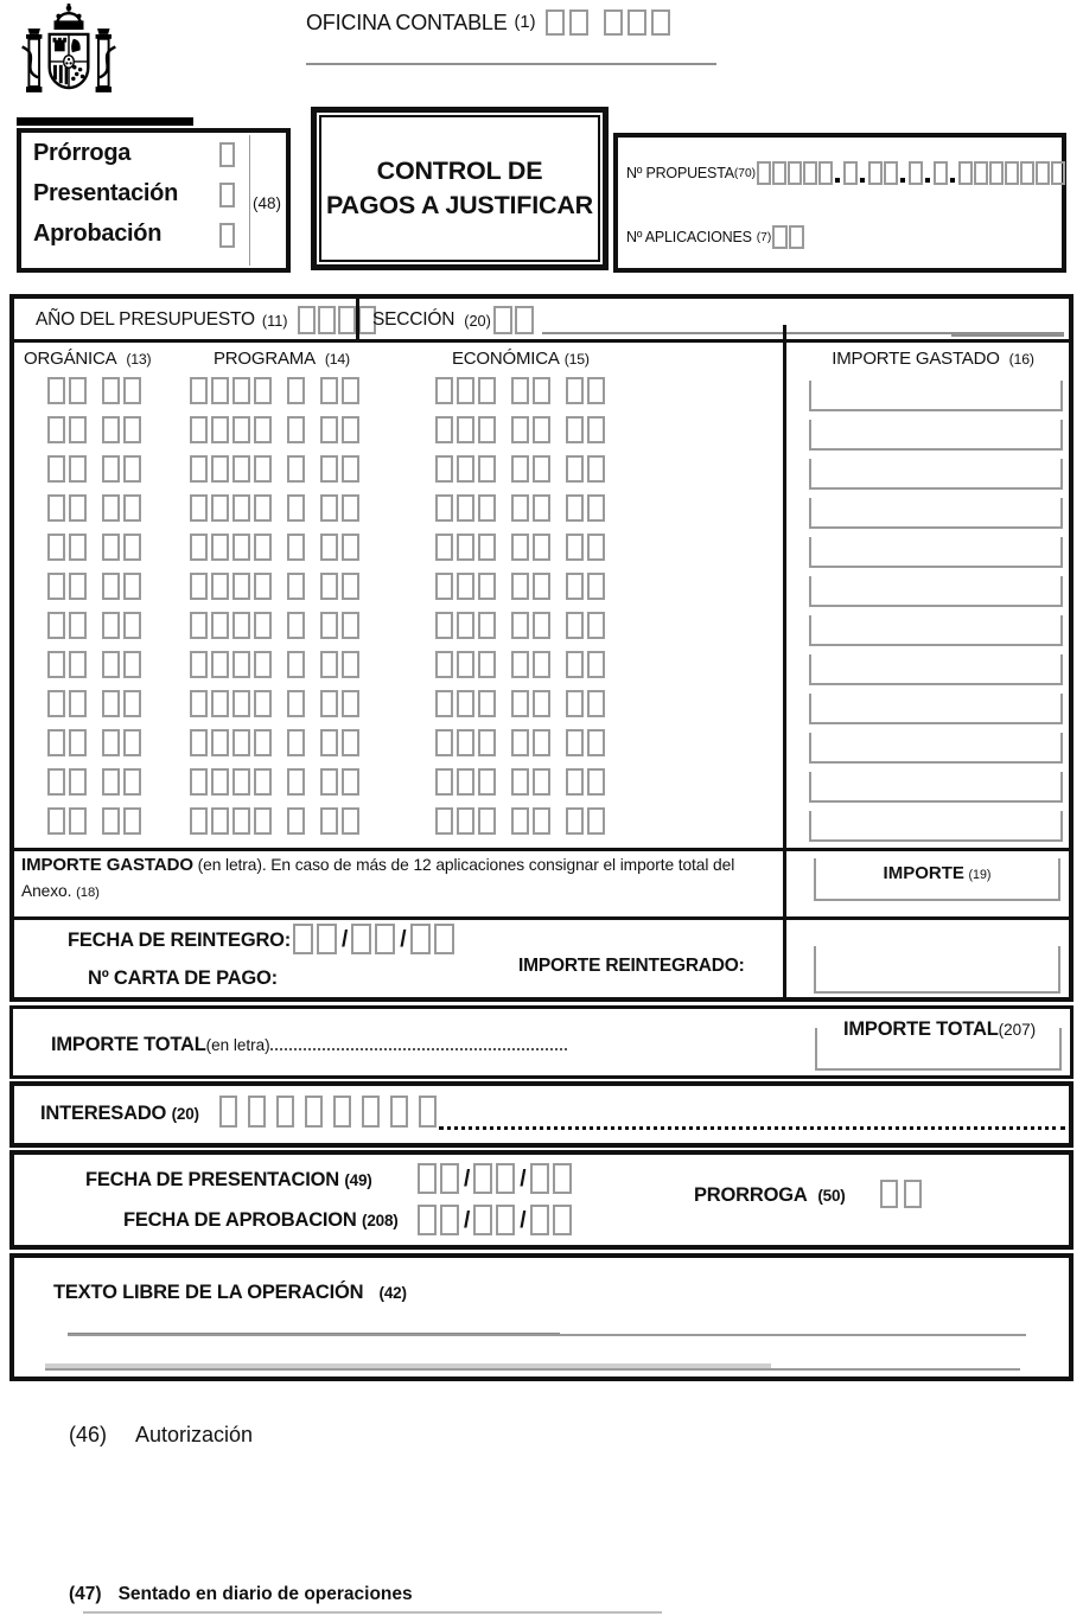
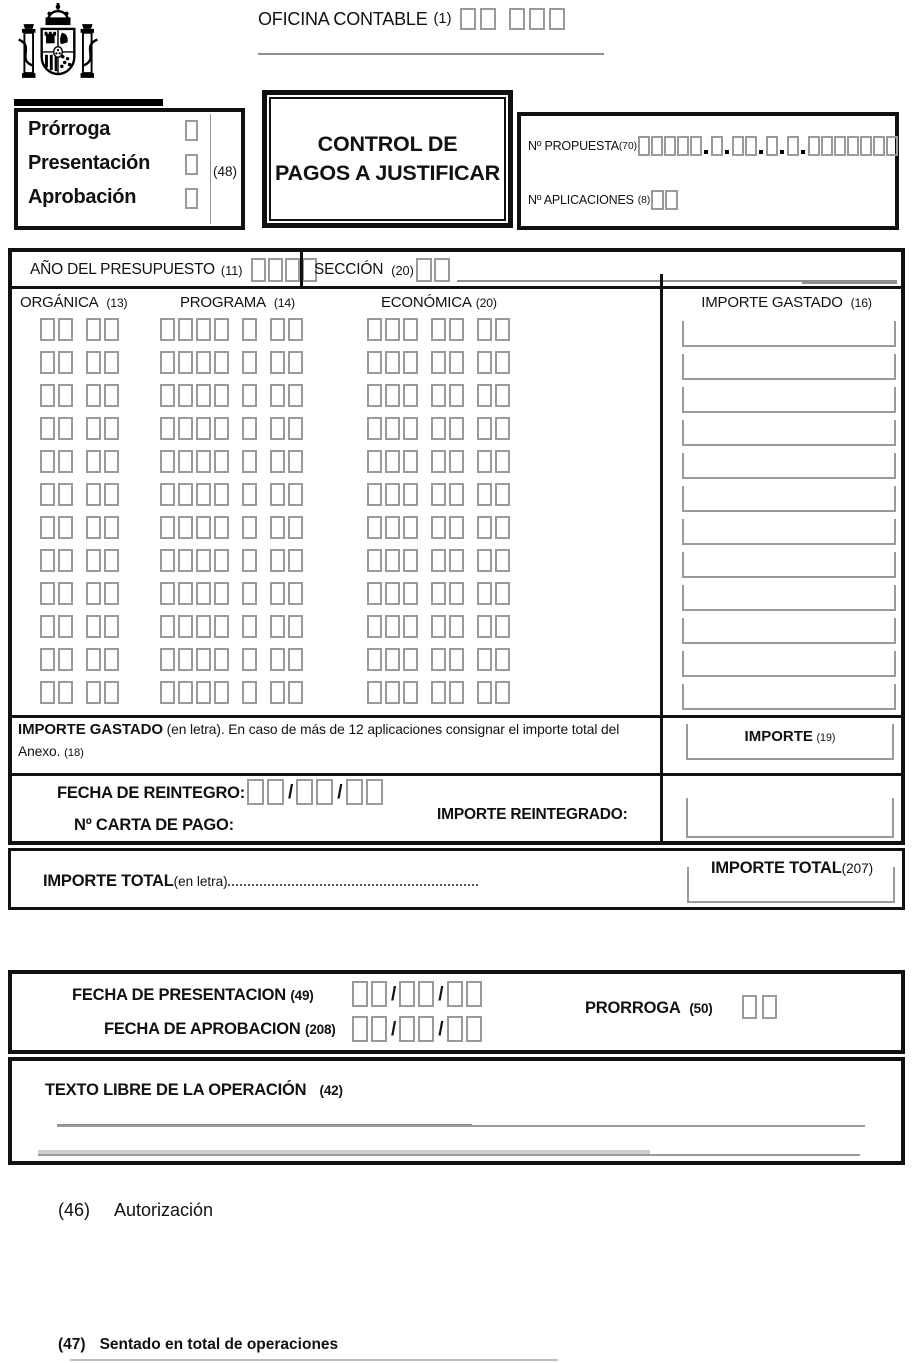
  OFICINA CONTABLE
  (1)
  Prórroga
  Presentación
  Aprobación
  (48)
  CONTROL DE
  PAGOS A JUSTIFICAR
  Nº PROPUESTA
  (70)
  Nº APLICACIONES
- (7)
+ (8)
  AÑO DEL PRESUPUESTO
  (11)
  SECCIÓN
  (20)
  ORGÁNICA (13)
  PROGRAMA (14)
- ECONÓMICA (15)
+ ECONÓMICA (20)
  IMPORTE GASTADO (16)
  IMPORTE GASTADO (en letra). En caso de más de 12 aplicaciones consignar el importe total del Anexo. (18)
  IMPORTE (19)
  FECHA DE REINTEGRO:
  /
  /
  Nº CARTA DE PAGO:
  IMPORTE REINTEGRADO:
  IMPORTE TOTAL
  (en letra)
  IMPORTE TOTAL(207)
- INTERESADO (20)
  FECHA DE PRESENTACION (49)
  /
  /
  PRORROGA (50)
  FECHA DE APROBACION (208)
  /
  /
  TEXTO LIBRE DE LA OPERACIÓN (42)
  (46)
  Autorización
  (47)
- Sentado en diario de operaciones
+ Sentado en total de operaciones
